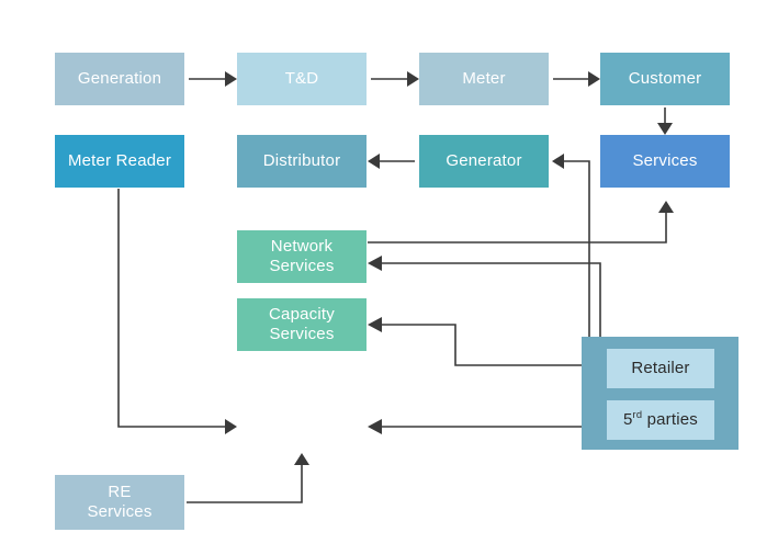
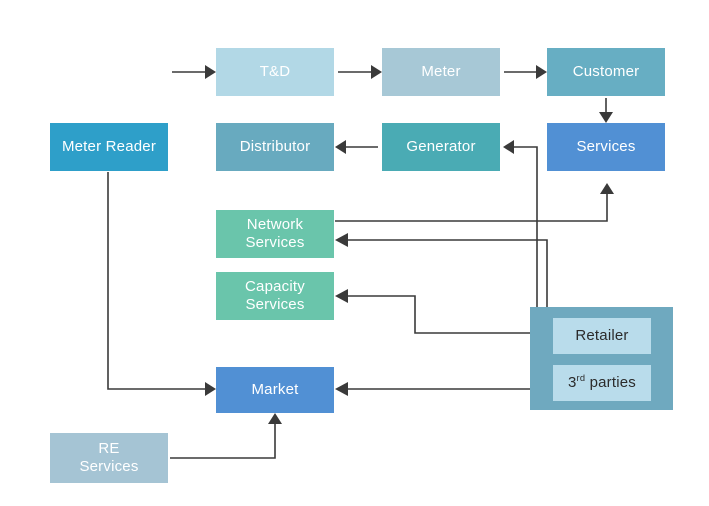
- Generation
  T&D
  Meter
  Customer
  Meter Reader
  Distributor
  Generator
  Services
  Network
  Services
  Capacity
  Services
+ Market
  RE
  Services
  Retailer
- 5rd parties
+ 3rd parties
